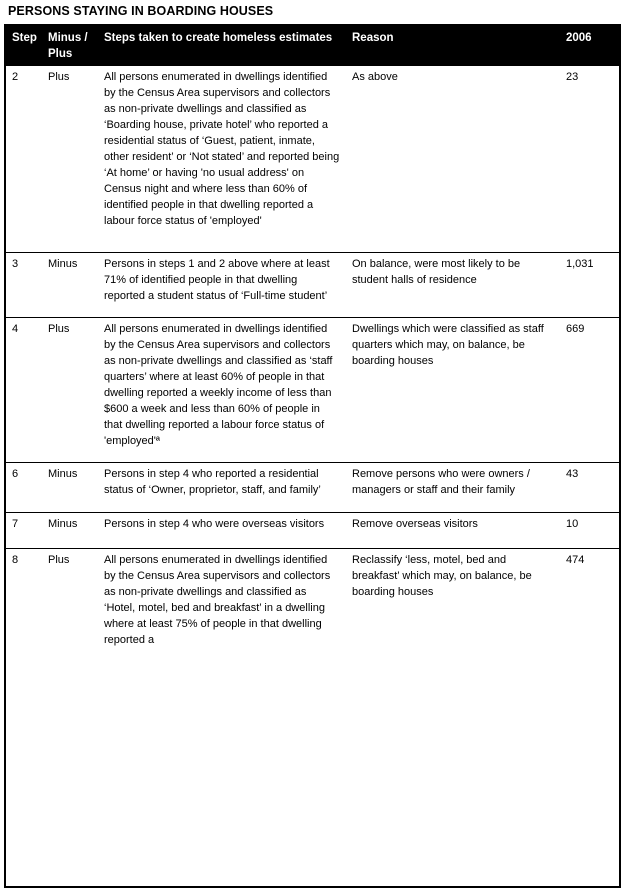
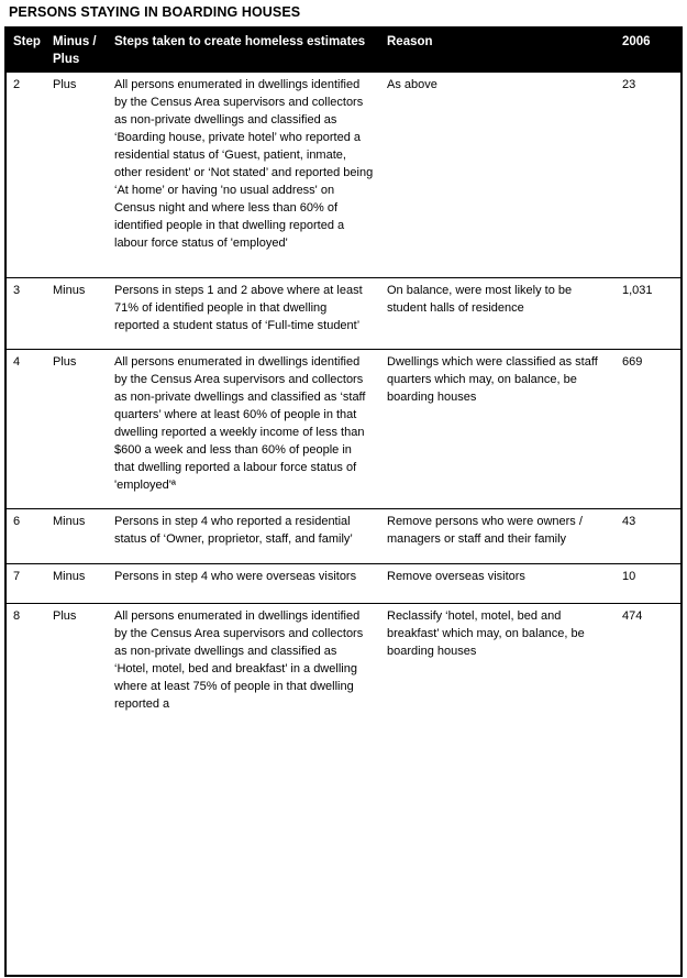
  PERSONS STAYING IN BOARDING HOUSES
  Step	Minus / Plus	Steps taken to create homeless estimates	Reason	2006
  2	Plus	All persons enumerated in dwellings identified by the Census Area supervisors and collectors as non-private dwellings and classified as ‘Boarding house, private hotel’ who reported a residential status of ‘Guest, patient, inmate, other resident’ or ‘Not stated’ and reported being ‘At home’ or having 'no usual address' on Census night and where less than 60% of identified people in that dwelling reported a labour force status of 'employed'	As above	23
  3	Minus	Persons in steps 1 and 2 above where at least 71% of identified people in that dwelling reported a student status of ‘Full-time student’	On balance, were most likely to be student halls of residence	1,031
  4	Plus	All persons enumerated in dwellings identified by the Census Area supervisors and collectors as non-private dwellings and classified as ‘staff quarters’ where at least 60% of people in that dwelling reported a weekly income of less than $600 a week and less than 60% of people in that dwelling reported a labour force status of 'employed'ª	Dwellings which were classified as staff quarters which may, on balance, be boarding houses	669
  6	Minus	Persons in step 4 who reported a residential status of ‘Owner, proprietor, staff, and family’	Remove persons who were owners / managers or staff and their family	43
  7	Minus	Persons in step 4 who were overseas visitors	Remove overseas visitors	10
- 8	Plus	All persons enumerated in dwellings identified by the Census Area supervisors and collectors as non-private dwellings and classified as ‘Hotel, motel, bed and breakfast’ in a dwelling where at least 75% of people in that dwelling reported a	Reclassify ‘less, motel, bed and breakfast’ which may, on balance, be boarding houses	474
+ 8	Plus	All persons enumerated in dwellings identified by the Census Area supervisors and collectors as non-private dwellings and classified as ‘Hotel, motel, bed and breakfast’ in a dwelling where at least 75% of people in that dwelling reported a	Reclassify ‘hotel, motel, bed and breakfast’ which may, on balance, be boarding houses	474
